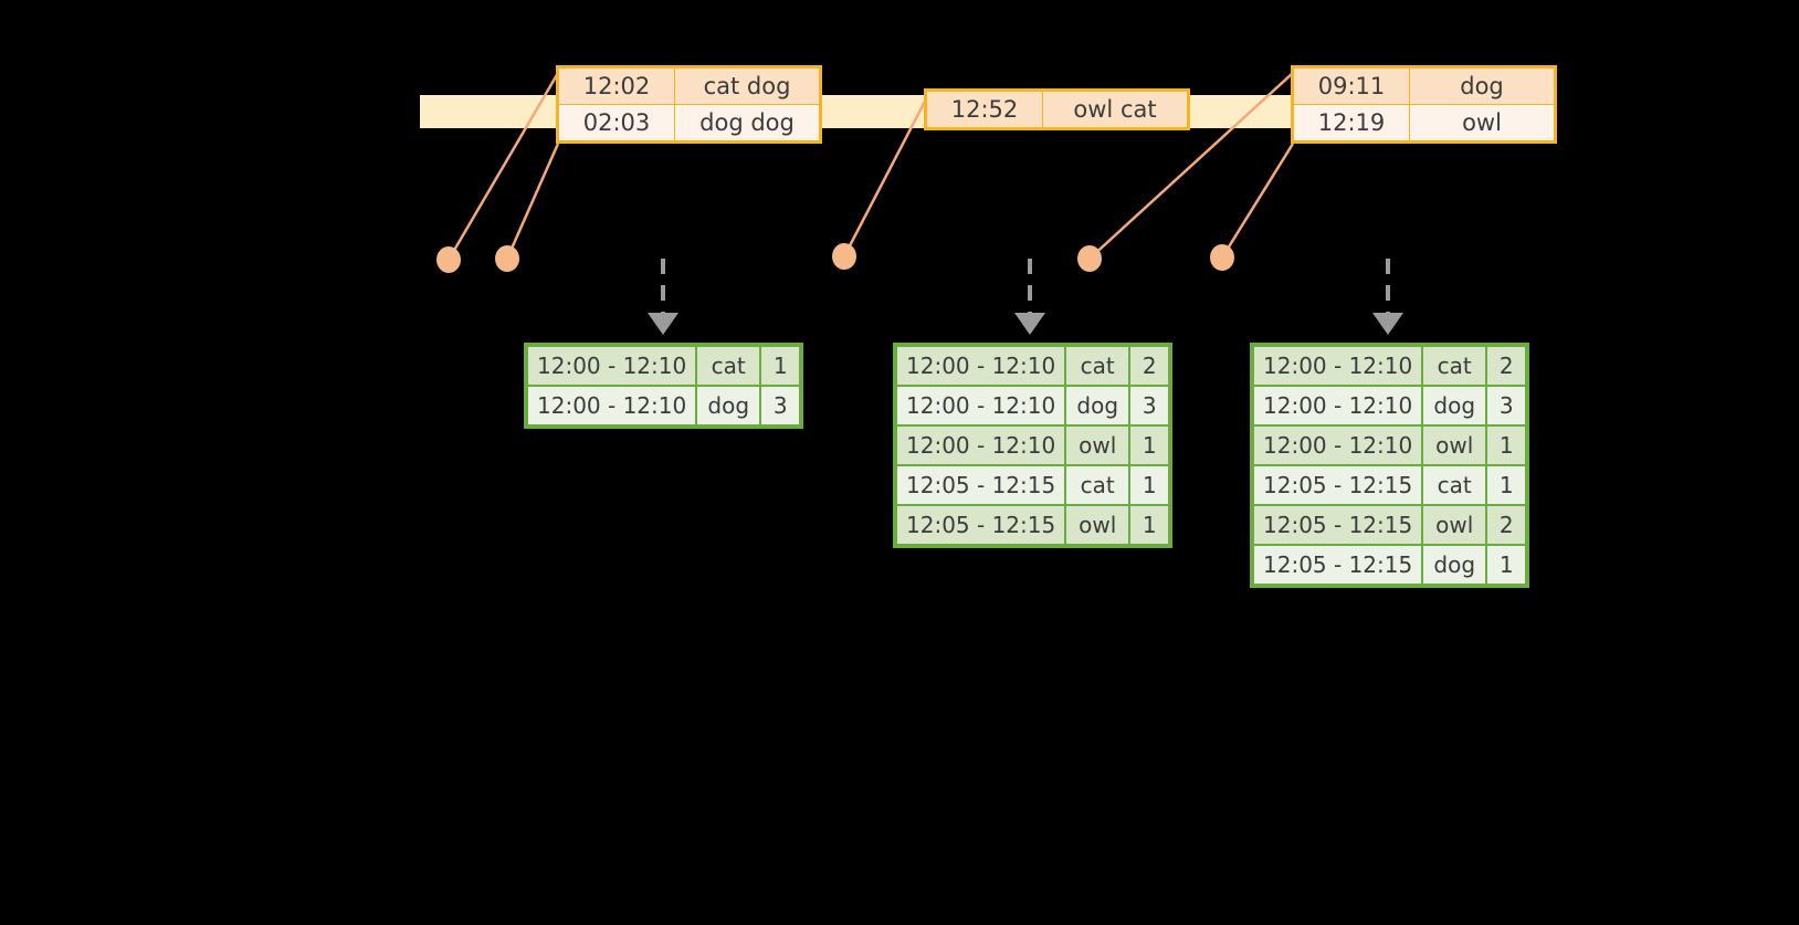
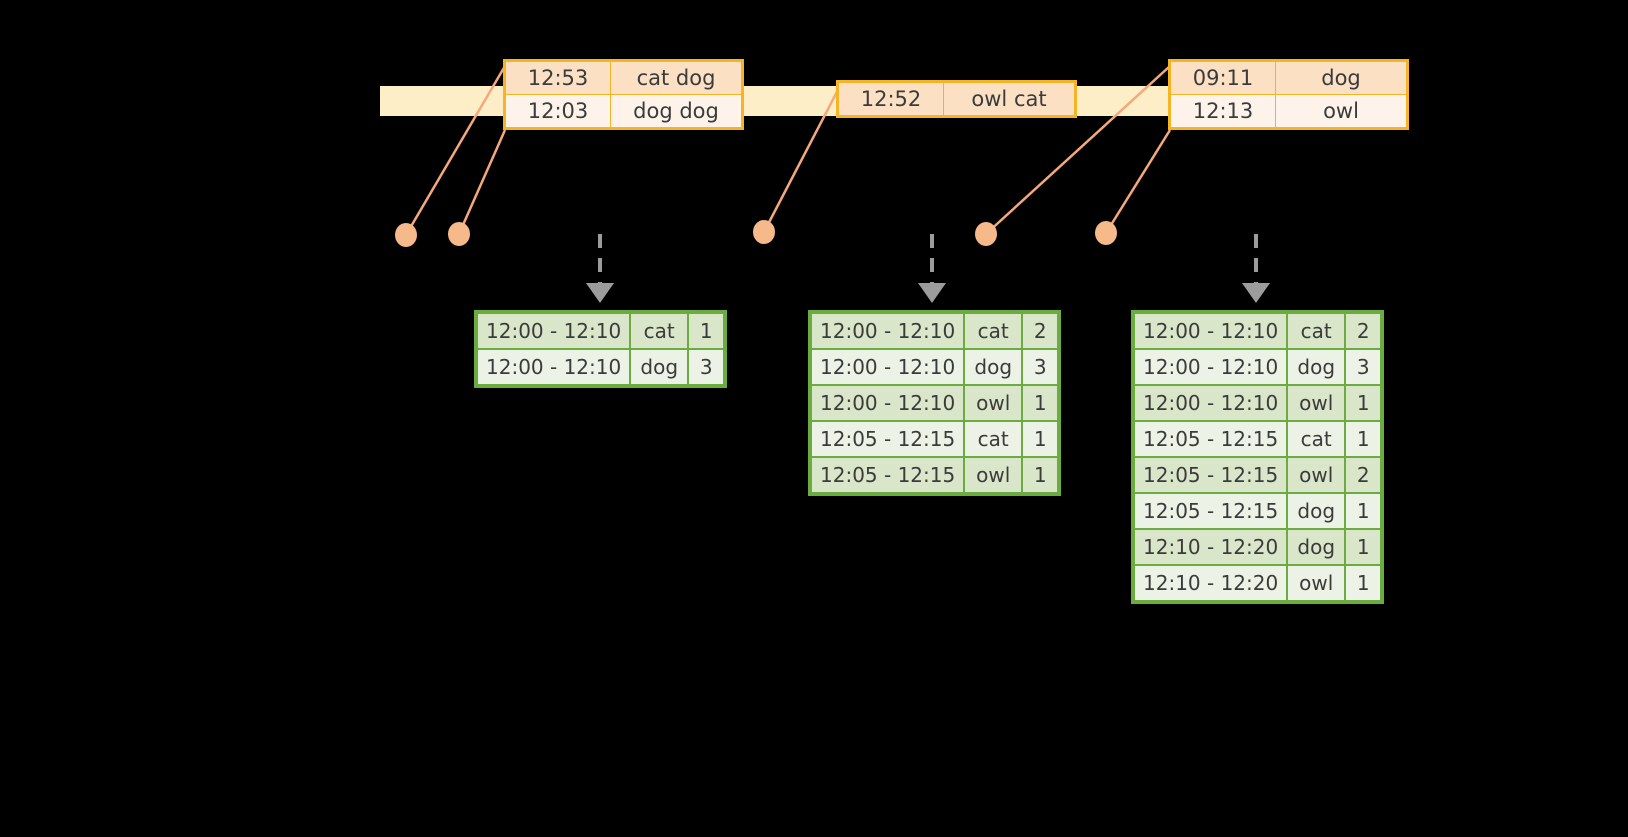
- 12:02	cat dog
+ 12:53	cat dog
- 02:03	dog dog
+ 12:03	dog dog
  12:52	owl cat
  09:11	dog
- 12:19	owl
+ 12:13	owl
  12:00 - 12:10	cat	1
  12:00 - 12:10	dog	3
  12:00 - 12:10	cat	2
  12:00 - 12:10	dog	3
  12:00 - 12:10	owl	1
  12:05 - 12:15	cat	1
  12:05 - 12:15	owl	1
  12:00 - 12:10	cat	2
  12:00 - 12:10	dog	3
  12:00 - 12:10	owl	1
  12:05 - 12:15	cat	1
  12:05 - 12:15	owl	2
  12:05 - 12:15	dog	1
+ 12:10 - 12:20	dog	1
+ 12:10 - 12:20	owl	1
